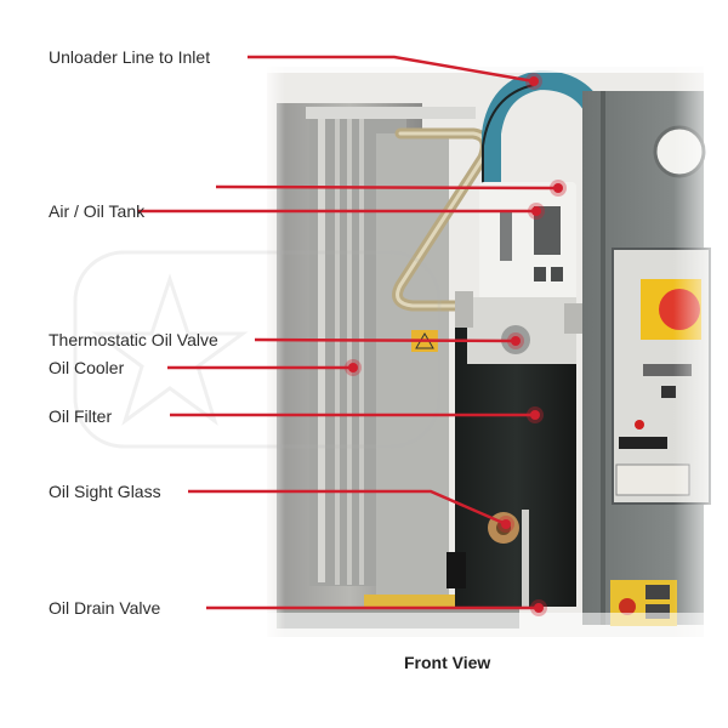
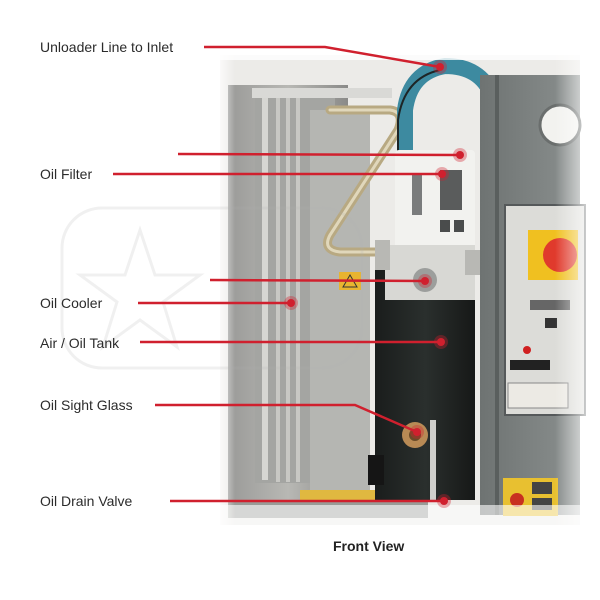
  Unloader Line to Inlet
- Air / Oil Tank
+ Oil Filter
- Thermostatic Oil Valve
  Oil Cooler
- Oil Filter
+ Air / Oil Tank
  Oil Sight Glass
  Oil Drain Valve
  Front View
